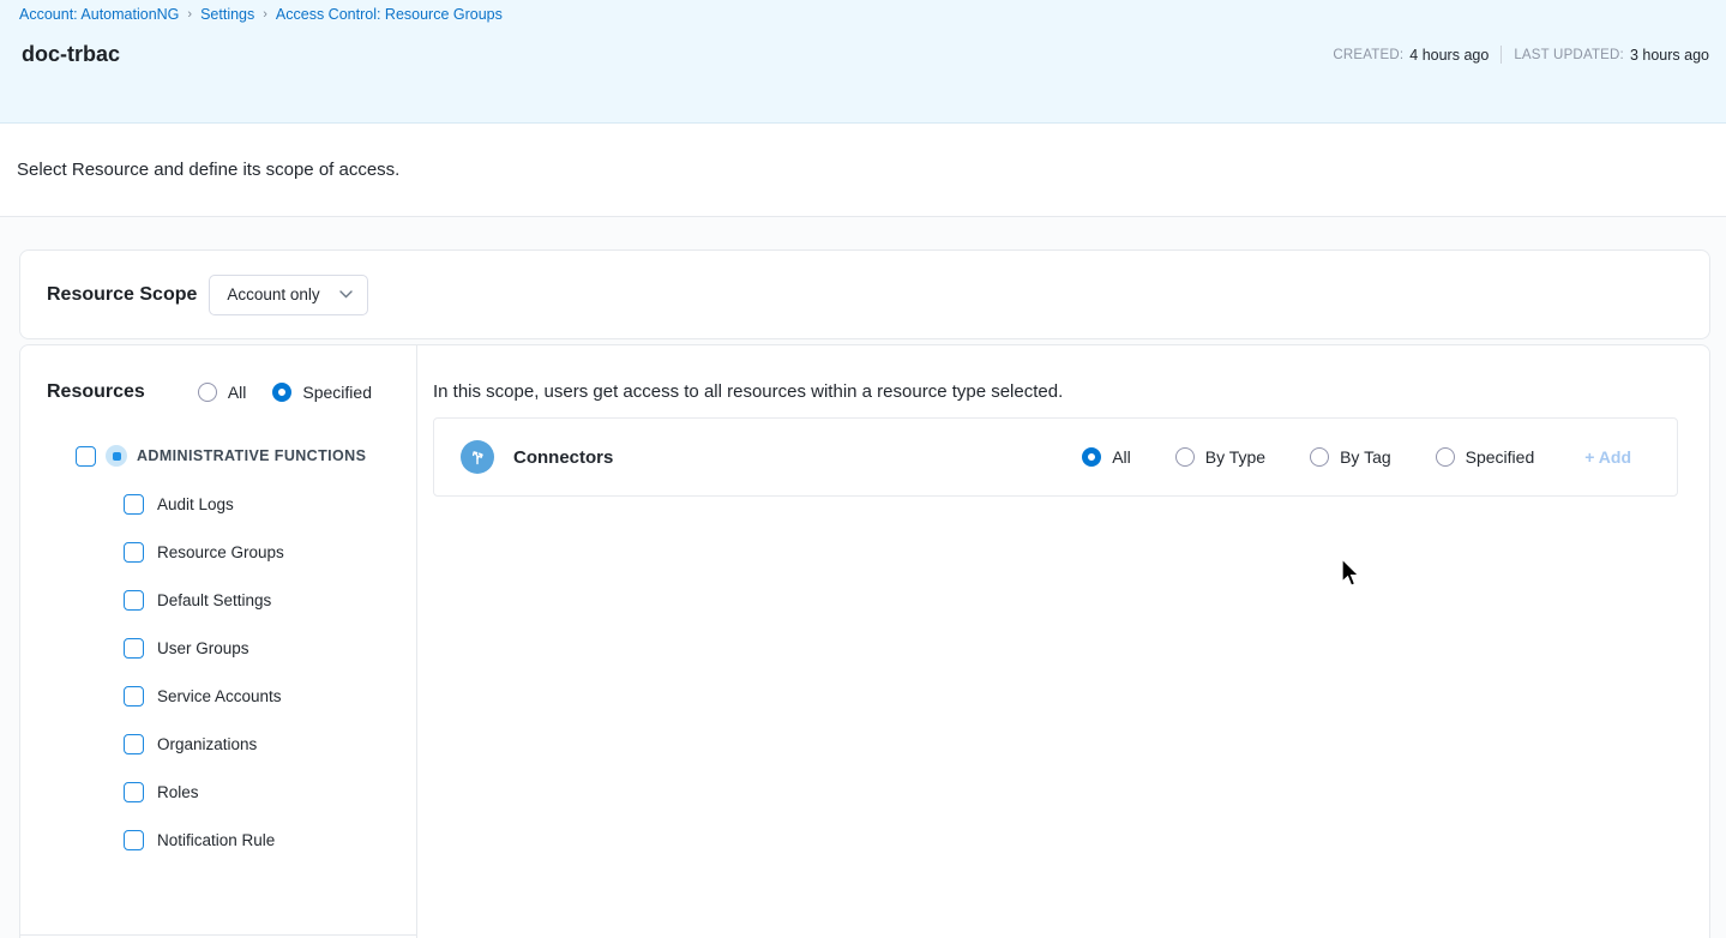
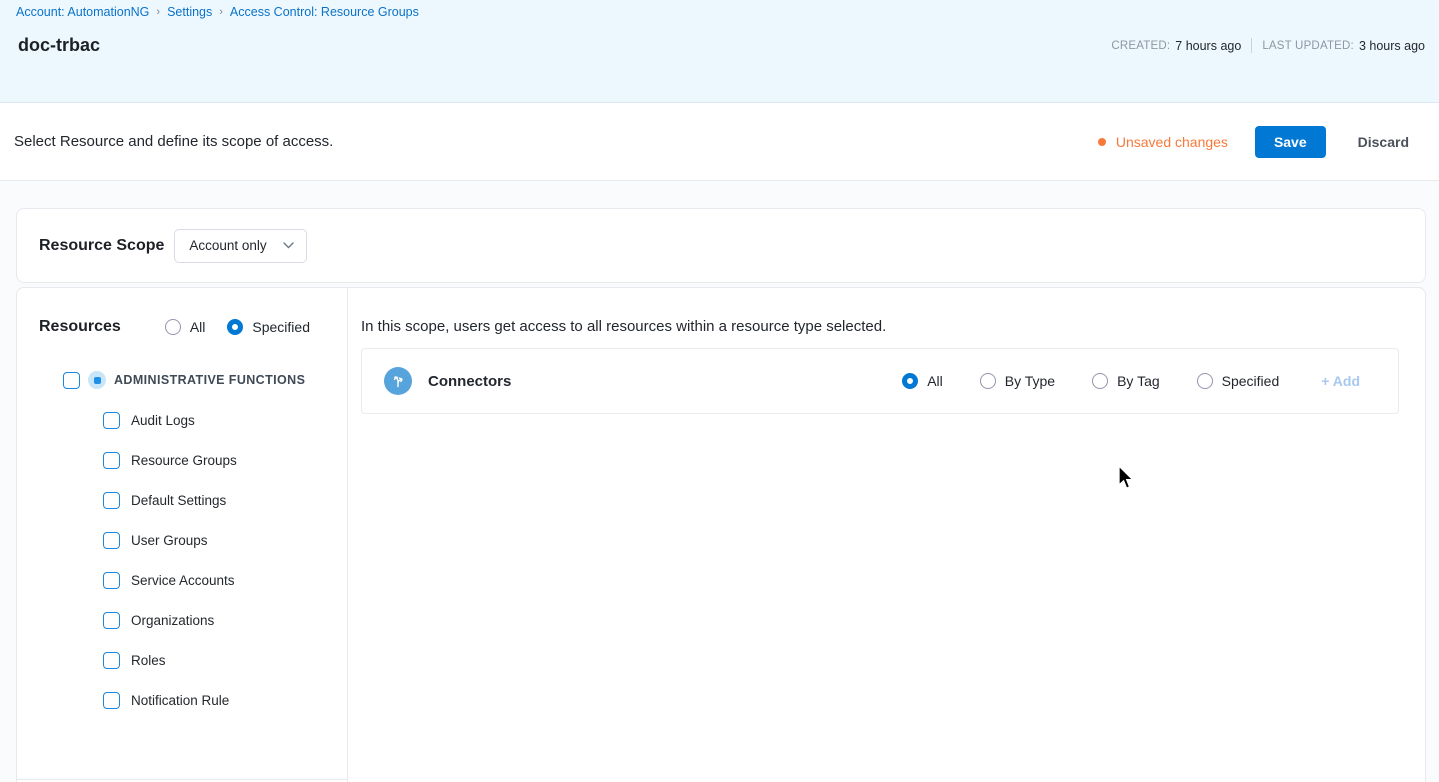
  Account: AutomationNG
  ›
  Settings
  ›
  Access Control: Resource Groups
  doc-trbac
  CREATED:
- 4 hours ago
+ 7 hours ago
  LAST UPDATED:
  3 hours ago
  Select Resource and define its scope of access.
+ Unsaved changes
+ Save
+ Discard
  Resource Scope
  Account only
  Resources
  All
  Specified
  ADMINISTRATIVE FUNCTIONS
  Audit Logs
  Resource Groups
  Default Settings
  User Groups
  Service Accounts
  Organizations
  Roles
  Notification Rule
  In this scope, users get access to all resources within a resource type selected.
  Connectors
  All
  By Type
  By Tag
  Specified
  + Add
